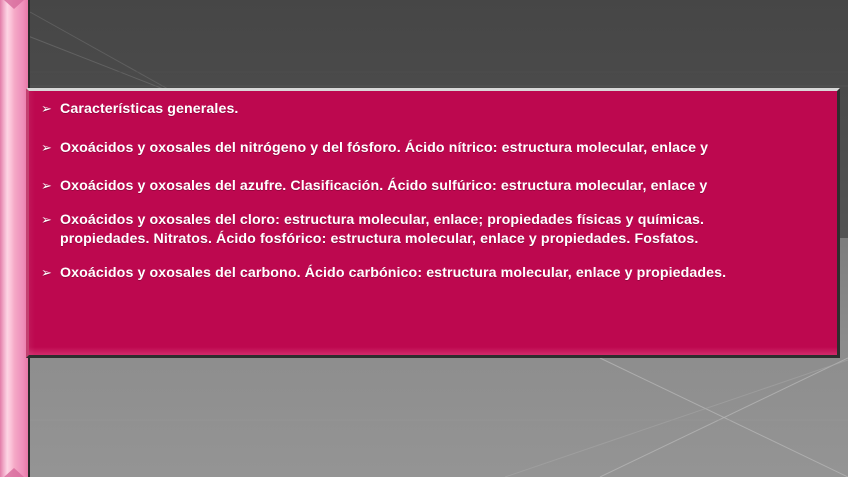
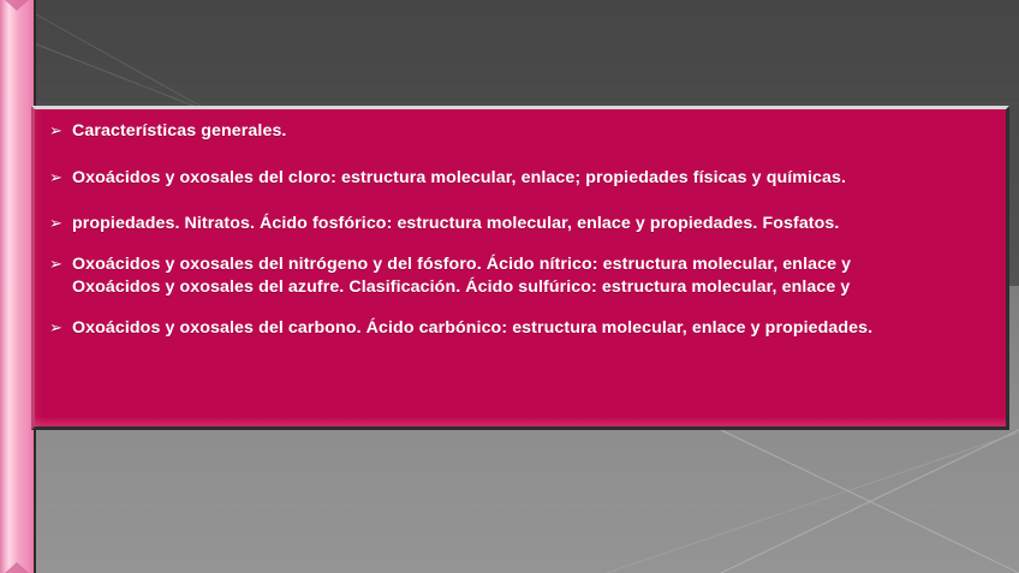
  ➢
  Características generales.
  ➢
- Oxoácidos y oxosales del nitrógeno y del fósforo. Ácido nítrico: estructura molecular, enlace y
+ Oxoácidos y oxosales del cloro: estructura molecular, enlace; propiedades físicas y químicas.
  ➢
- Oxoácidos y oxosales del azufre. Clasificación. Ácido sulfúrico: estructura molecular, enlace y
+ propiedades. Nitratos. Ácido fosfórico: estructura molecular, enlace y propiedades. Fosfatos.
  ➢
- Oxoácidos y oxosales del cloro: estructura molecular, enlace; propiedades físicas y químicas.
+ Oxoácidos y oxosales del nitrógeno y del fósforo. Ácido nítrico: estructura molecular, enlace y
- propiedades. Nitratos. Ácido fosfórico: estructura molecular, enlace y propiedades. Fosfatos.
+ Oxoácidos y oxosales del azufre. Clasificación. Ácido sulfúrico: estructura molecular, enlace y
  ➢
  Oxoácidos y oxosales del carbono. Ácido carbónico: estructura molecular, enlace y propiedades.
